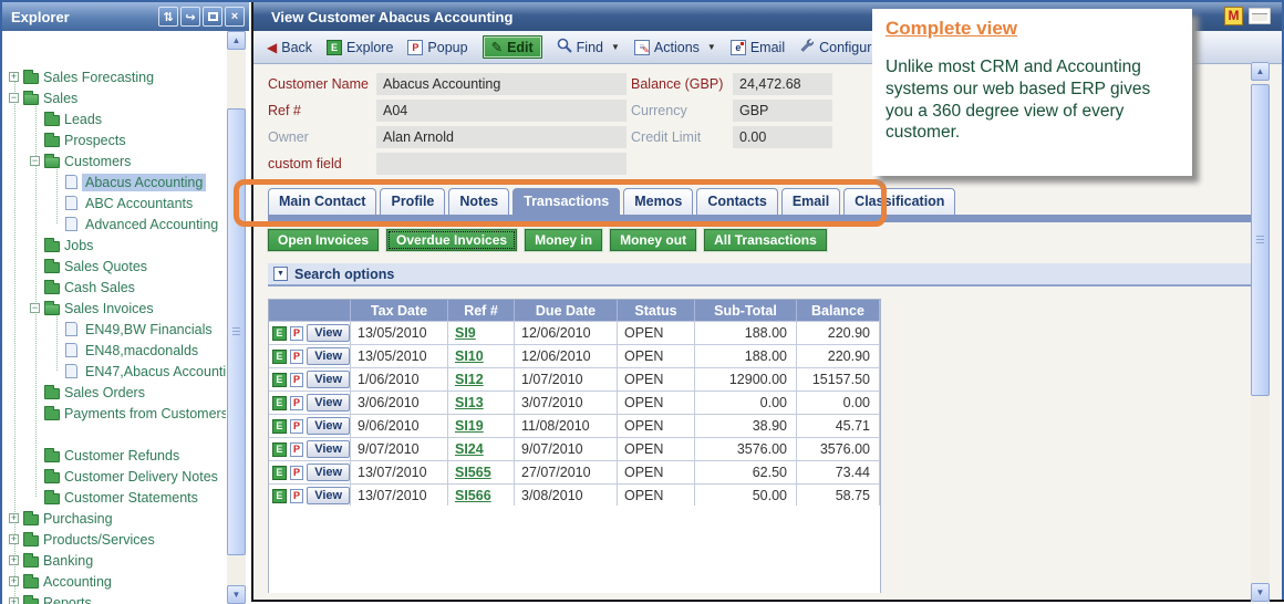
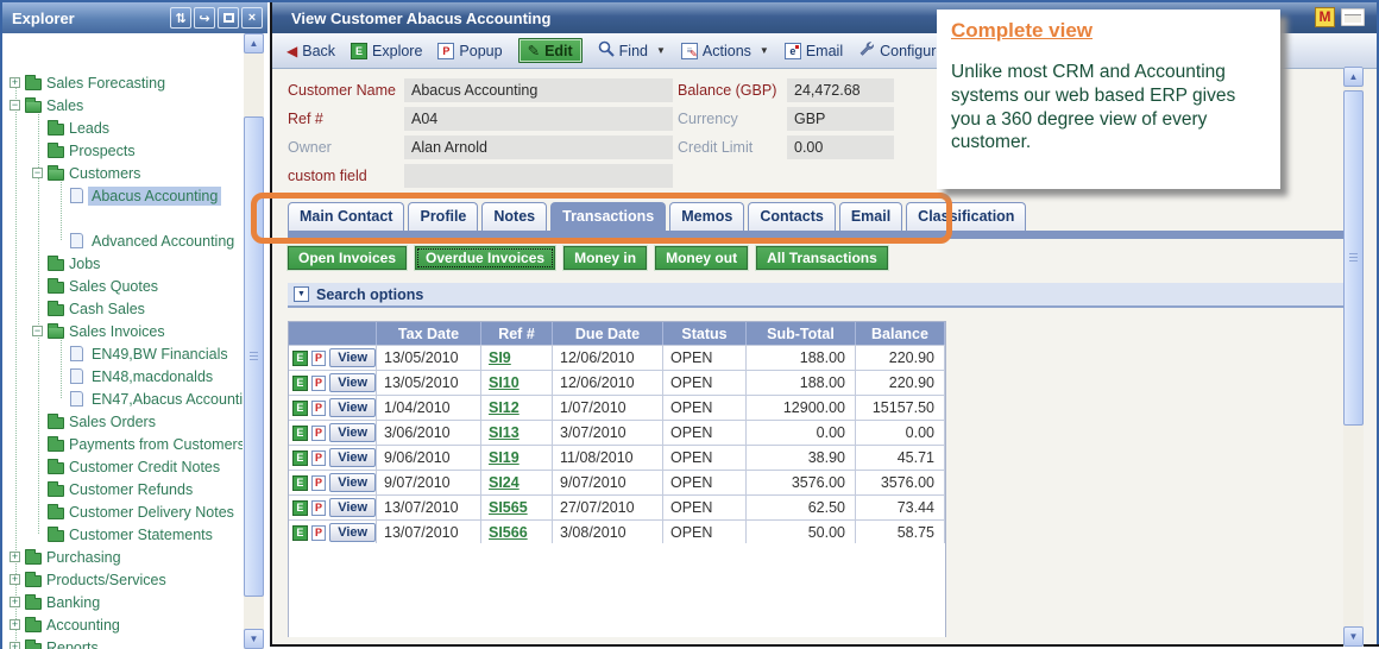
  Explorer
  ⇅
  ↪
  ×
  +
  Sales Forecasting
  −
  Sales
  Leads
  Prospects
  −
  Customers
  Abacus Accounting
- ABC Accountants
  Advanced Accounting
  Jobs
  Sales Quotes
  Cash Sales
  −
  Sales Invoices
  EN49,BW Financials
  EN48,macdonalds
  EN47,Abacus Accounti
  Sales Orders
  Payments from Customers
+ Customer Credit Notes
  Customer Refunds
  Customer Delivery Notes
  Customer Statements
  +
  Purchasing
  +
  Products/Services
  +
  Banking
  +
  Accounting
  +
  Reports
  ▲
  ▼
  View Customer Abacus Accounting
  M
  ◀
  Back
  E
  Explore
  P
  Popup
  ✎
  Edit
  Find
  ▼
  ≡
  ✎
  Actions
  ▼
  e
  Email
  Configur
  Customer Name
  Abacus Accounting
  Ref #
  A04
  Owner
  Alan Arnold
  custom field
  Balance (GBP)
  24,472.68
  Currency
  GBP
  Credit Limit
  0.00
  Main Contact
  Profile
  Notes
  Transactions
  Memos
  Contacts
  Email
  Classification
  Open Invoices
  Overdue Invoices
  Money in
  Money out
  All Transactions
  Search options
  Tax Date
  Ref #
  Due Date
  Status
  Sub-Total
  Balance
  E
  P
  View
  13/05/2010
  SI9
  12/06/2010
  OPEN
  188.00
  220.90
  E
  P
  View
  13/05/2010
  SI10
  12/06/2010
  OPEN
  188.00
  220.90
  E
  P
  View
- 1/06/2010
+ 1/04/2010
  SI12
  1/07/2010
  OPEN
  12900.00
  15157.50
  E
  P
  View
  3/06/2010
  SI13
  3/07/2010
  OPEN
  0.00
  0.00
  E
  P
  View
  9/06/2010
  SI19
  11/08/2010
  OPEN
  38.90
  45.71
  E
  P
  View
  9/07/2010
  SI24
  9/07/2010
  OPEN
  3576.00
  3576.00
  E
  P
  View
  13/07/2010
  SI565
  27/07/2010
  OPEN
  62.50
  73.44
  E
  P
  View
  13/07/2010
  SI566
  3/08/2010
  OPEN
  50.00
  58.75
  ▲
  ▼
  Complete view
  Unlike most CRM and Accounting systems our web based ERP gives you a 360 degree view of every customer.
